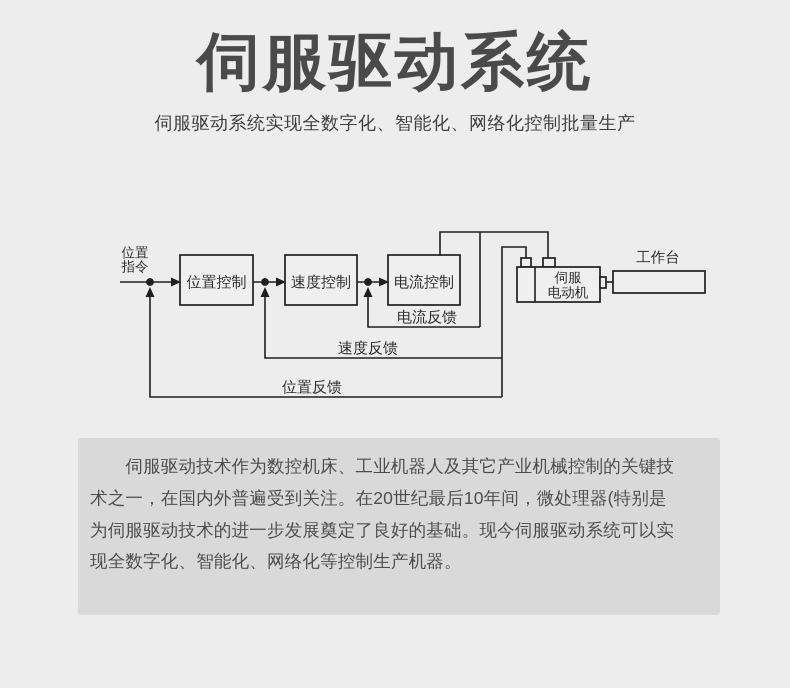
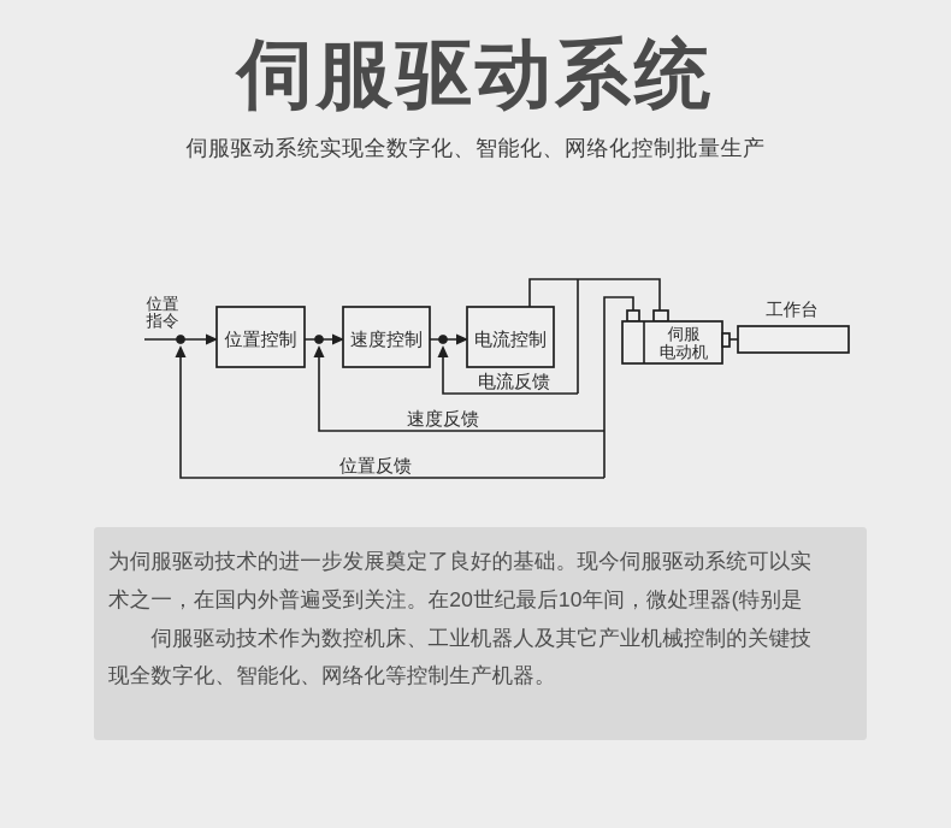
  伺服驱动系统
  伺服驱动系统实现全数字化、智能化、网络化控制批量生产
  位置
  指令
  位置控制
  速度控制
  电流控制
  伺服
  电动机
  工作台
  电流反馈
  速度反馈
  位置反馈
- 伺服驱动技术作为数控机床、工业机器人及其它产业机械控制的关键技
+ 为伺服驱动技术的进一步发展奠定了良好的基础。现今伺服驱动系统可以实
  术之一，在国内外普遍受到关注。在20世纪最后10年间，微处理器(特别是
- 为伺服驱动技术的进一步发展奠定了良好的基础。现今伺服驱动系统可以实
+ 伺服驱动技术作为数控机床、工业机器人及其它产业机械控制的关键技
  现全数字化、智能化、网络化等控制生产机器。
